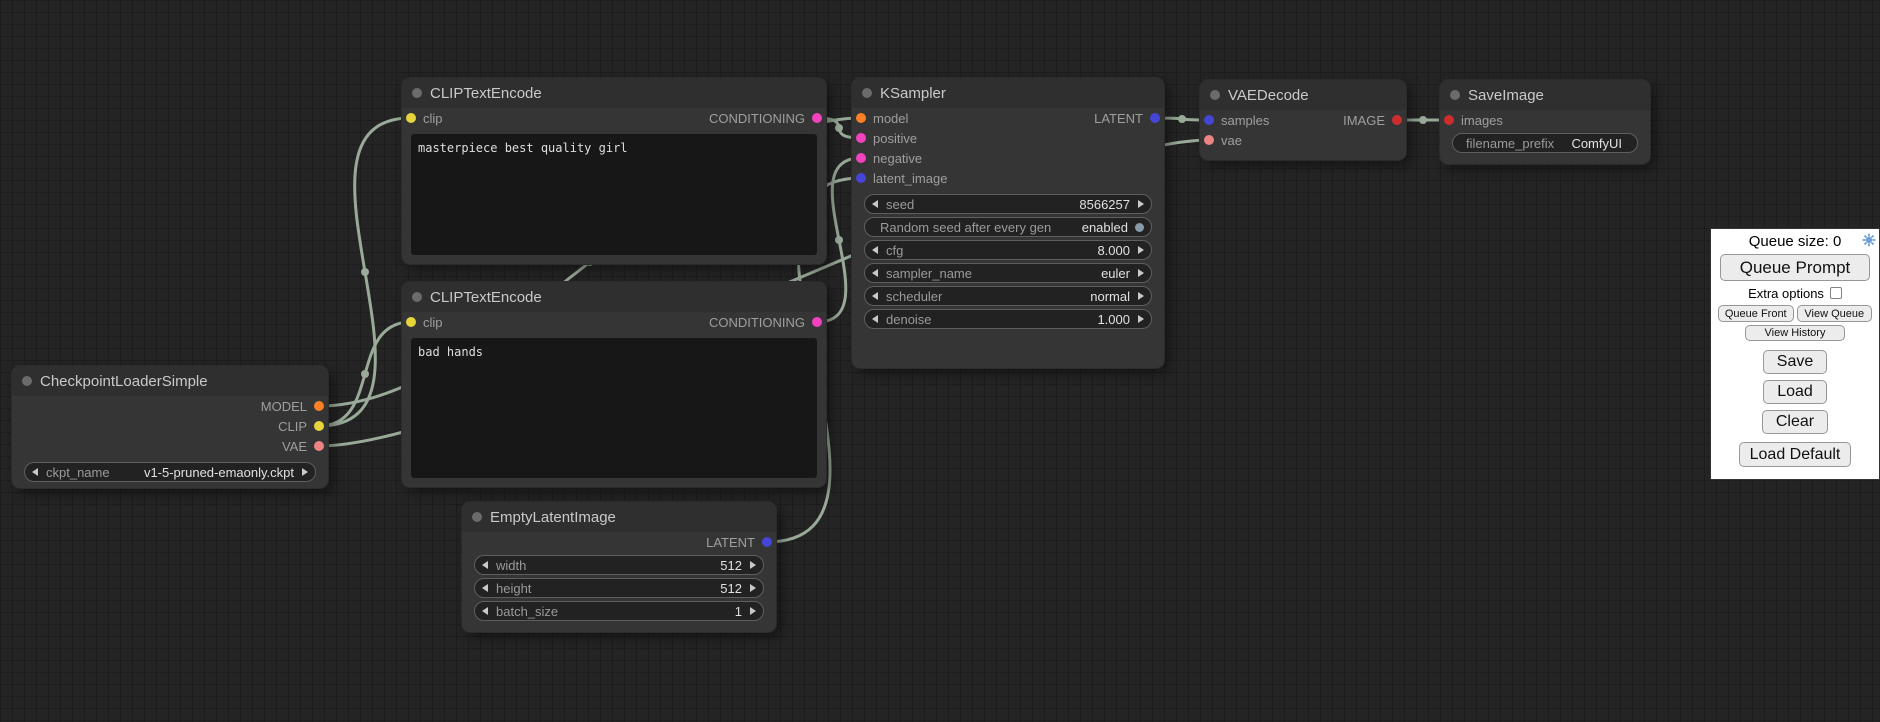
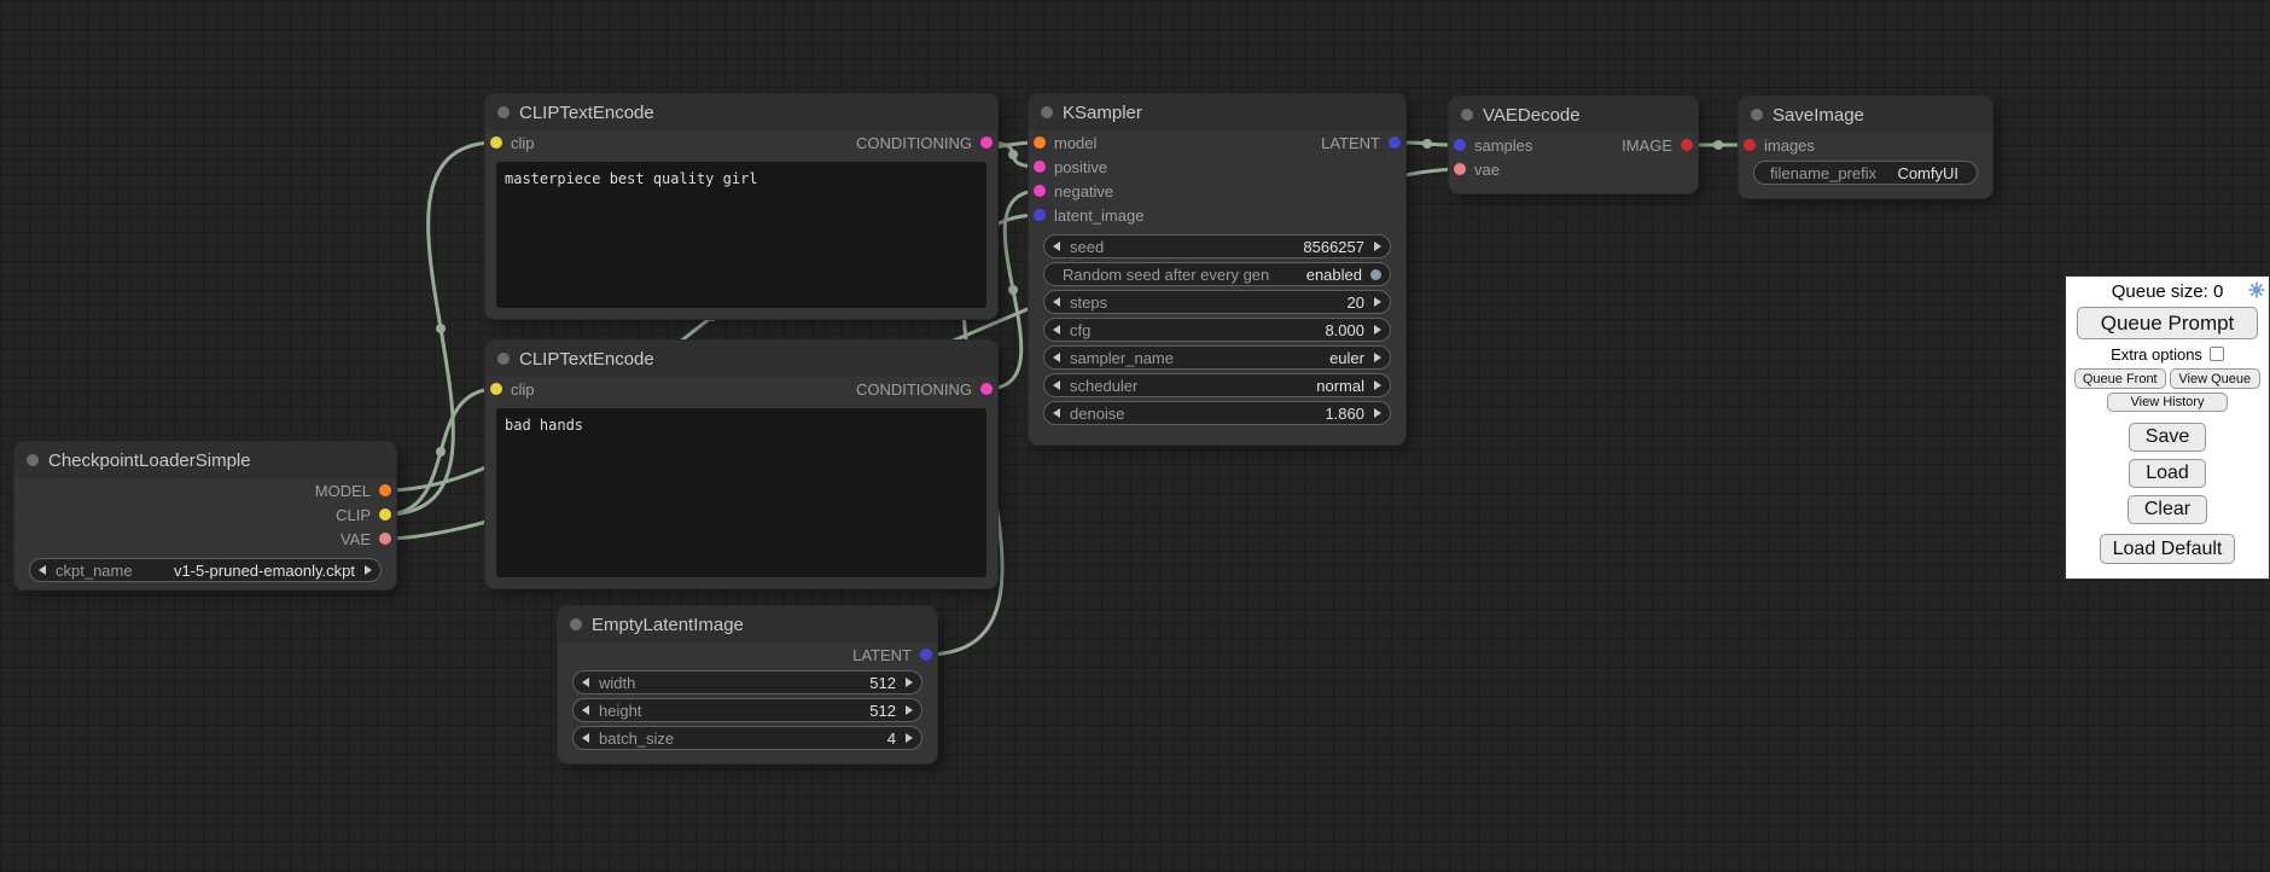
  CheckpointLoaderSimple
  MODEL
  CLIP
  VAE
  ckpt_name
  v1-5-pruned-emaonly.ckpt
  CLIPTextEncode
  clip
  CONDITIONING
  masterpiece best quality girl
  CLIPTextEncode
  clip
  CONDITIONING
  bad hands
  EmptyLatentImage
  LATENT
  width
  512
  height
  512
  batch_size
- 1
+ 4
  KSampler
  model
  LATENT
  positive
  negative
  latent_image
  seed
  8566257
  Random seed after every gen
  enabled
+ steps
+ 20
  cfg
  8.000
  sampler_name
  euler
  scheduler
  normal
  denoise
- 1.000
+ 1.860
  VAEDecode
  samples
  IMAGE
  vae
  SaveImage
  images
  filename_prefix
  ComfyUI
  Queue size: 0
  Queue Prompt
  Extra options
  Queue Front
  View Queue
  View History
  Save
  Load
  Clear
  Load Default
